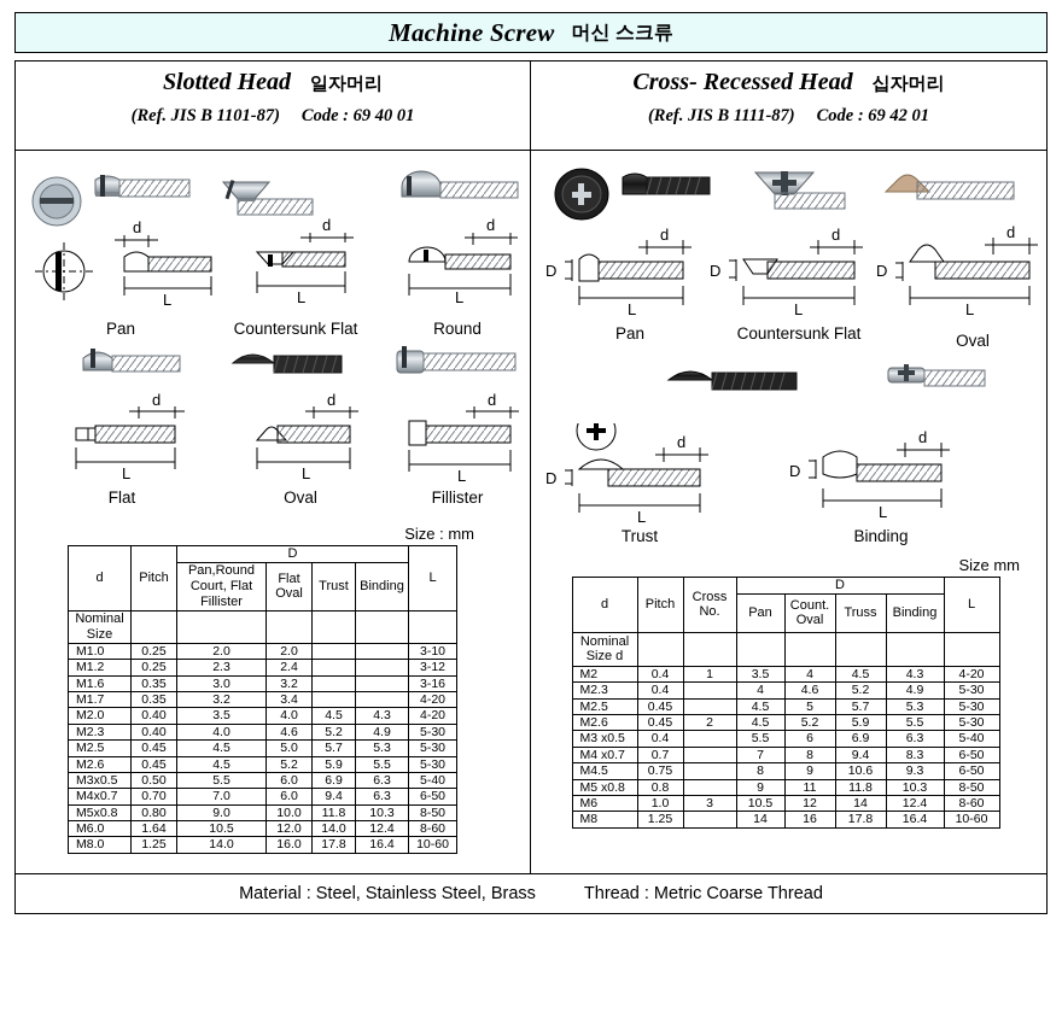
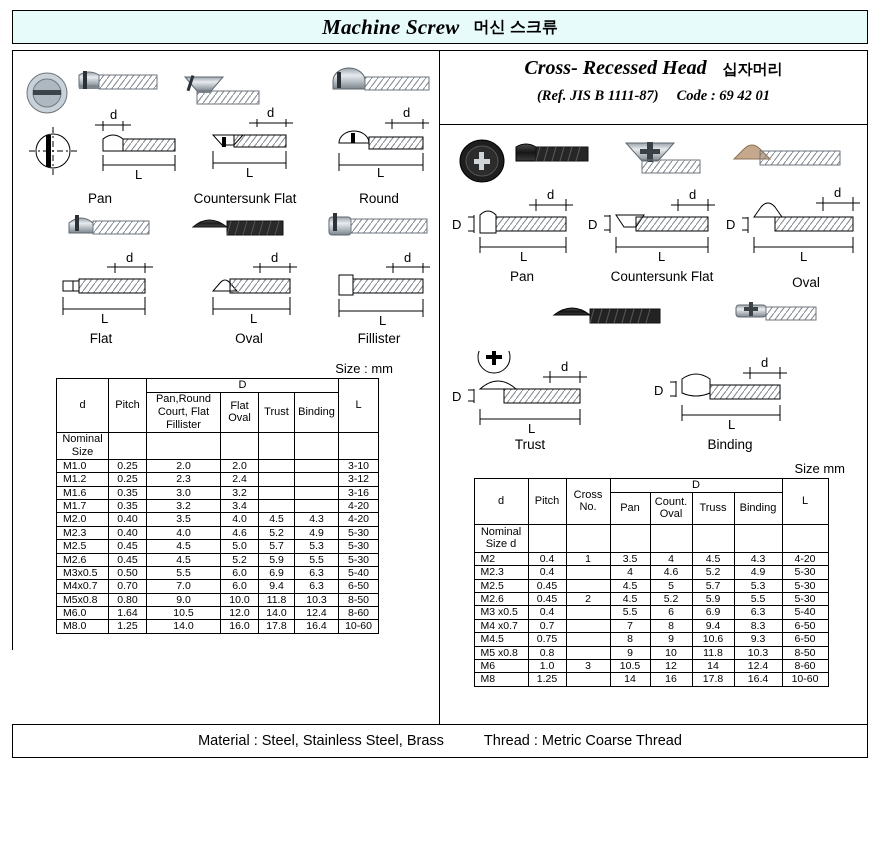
  Machine Screw
  머신 스크류
- Slotted Head
- 일자머리
- (Ref. JIS B 1101-87)
- Code : 69 40 01
  d
  L
  d
  L
  d
  L
  Pan
  Countersunk Flat
  Round
  d
  L
  d
  L
  d
  L
  Flat
  Oval
  Fillister
  Size : mm
  d	Pitch	D	L
  Pan,Round Court, Flat Fillister	Flat Oval	Trust	Binding
  Nominal Size
  M1.0	0.25	2.0	2.0			3-10
  M1.2	0.25	2.3	2.4			3-12
  M1.6	0.35	3.0	3.2			3-16
  M1.7	0.35	3.2	3.4			4-20
  M2.0	0.40	3.5	4.0	4.5	4.3	4-20
  M2.3	0.40	4.0	4.6	5.2	4.9	5-30
  M2.5	0.45	4.5	5.0	5.7	5.3	5-30
  M2.6	0.45	4.5	5.2	5.9	5.5	5-30
  M3x0.5	0.50	5.5	6.0	6.9	6.3	5-40
  M4x0.7	0.70	7.0	6.0	9.4	6.3	6-50
  M5x0.8	0.80	9.0	10.0	11.8	10.3	8-50
  M6.0	1.64	10.5	12.0	14.0	12.4	8-60
  M8.0	1.25	14.0	16.0	17.8	16.4	10-60
  Cross- Recessed Head
  십자머리
  (Ref. JIS B 1111-87)
  Code : 69 42 01
  D
  d
  L
  D
  d
  L
  D
  d
  L
  Pan
  Countersunk Flat
  Oval
  D
  d
  L
  D
  d
  L
  Trust
  Binding
  Size mm
  d	Pitch	Cross No.	D	L
  Pan	Count. Oval	Truss	Binding
  Nominal Size d
  M2	0.4	1	3.5	4	4.5	4.3	4-20
  M2.3	0.4		4	4.6	5.2	4.9	5-30
  M2.5	0.45		4.5	5	5.7	5.3	5-30
  M2.6	0.45	2	4.5	5.2	5.9	5.5	5-30
  M3 x0.5	0.4		5.5	6	6.9	6.3	5-40
  M4 x0.7	0.7		7	8	9.4	8.3	6-50
  M4.5	0.75		8	9	10.6	9.3	6-50
- M5 x0.8	0.8		9	11	11.8	10.3	8-50
+ M5 x0.8	0.8		9	10	11.8	10.3	8-50
  M6	1.0	3	10.5	12	14	12.4	8-60
  M8	1.25		14	16	17.8	16.4	10-60
  Material : Steel, Stainless Steel, Brass
  Thread : Metric Coarse Thread
